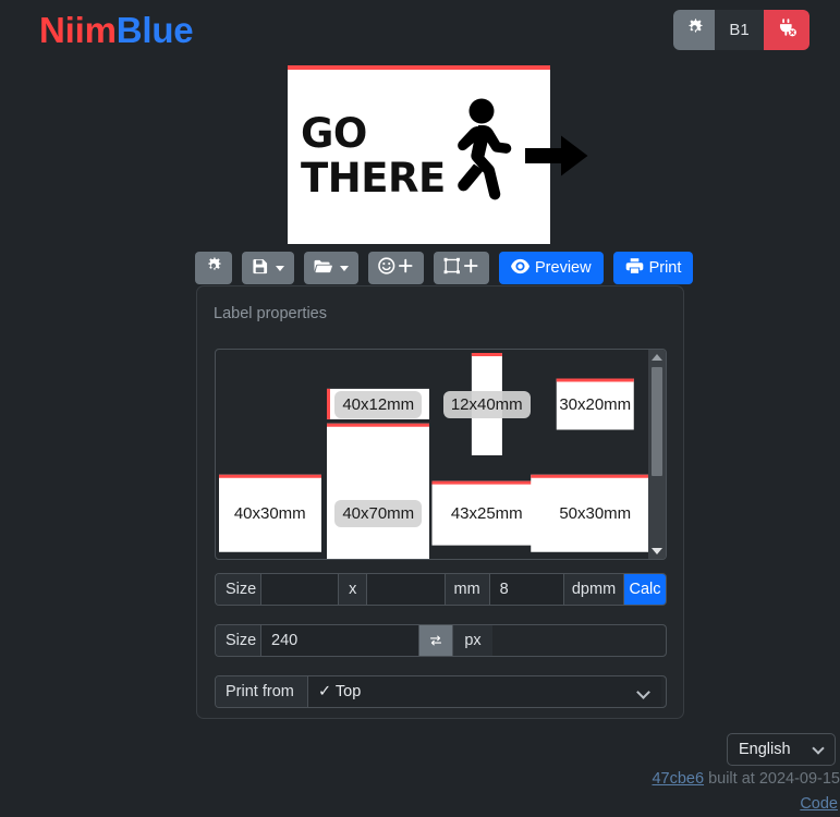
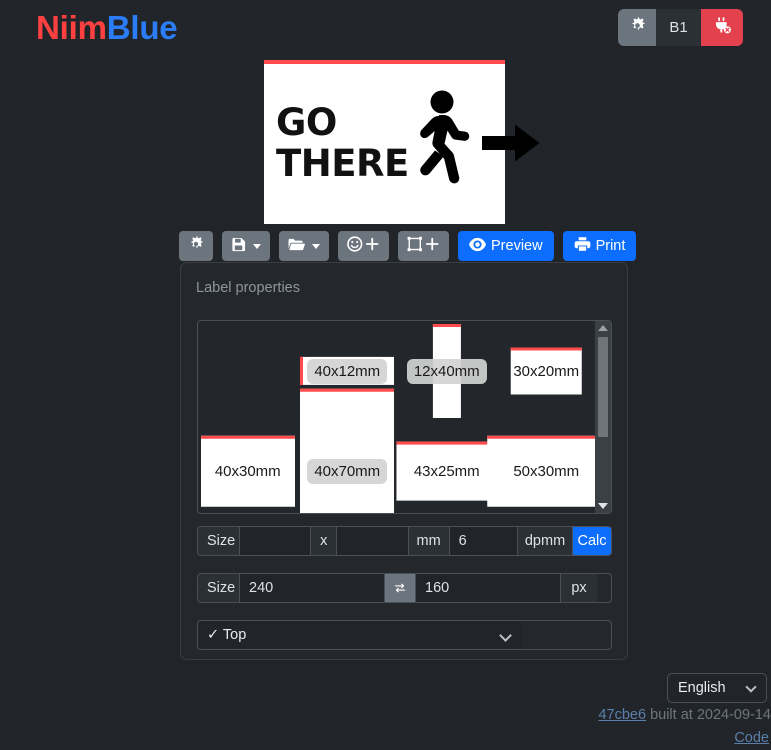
  NiimBlue
  B1
  GO
  THERE
  Preview
  Print
  Label properties
  40x12mm
  12x40mm
  30x20mm
  40x30mm
  40x70mm
  43x25mm
  50x30mm
  Size
  x
  mm
- 8
+ 6
  dpmm
  Calc
  Size
  240
+ 160
  px
- Print from
  ✓ Top
  English
- 47cbe6 built at 2024-09-15
+ 47cbe6 built at 2024-09-14
  Code
